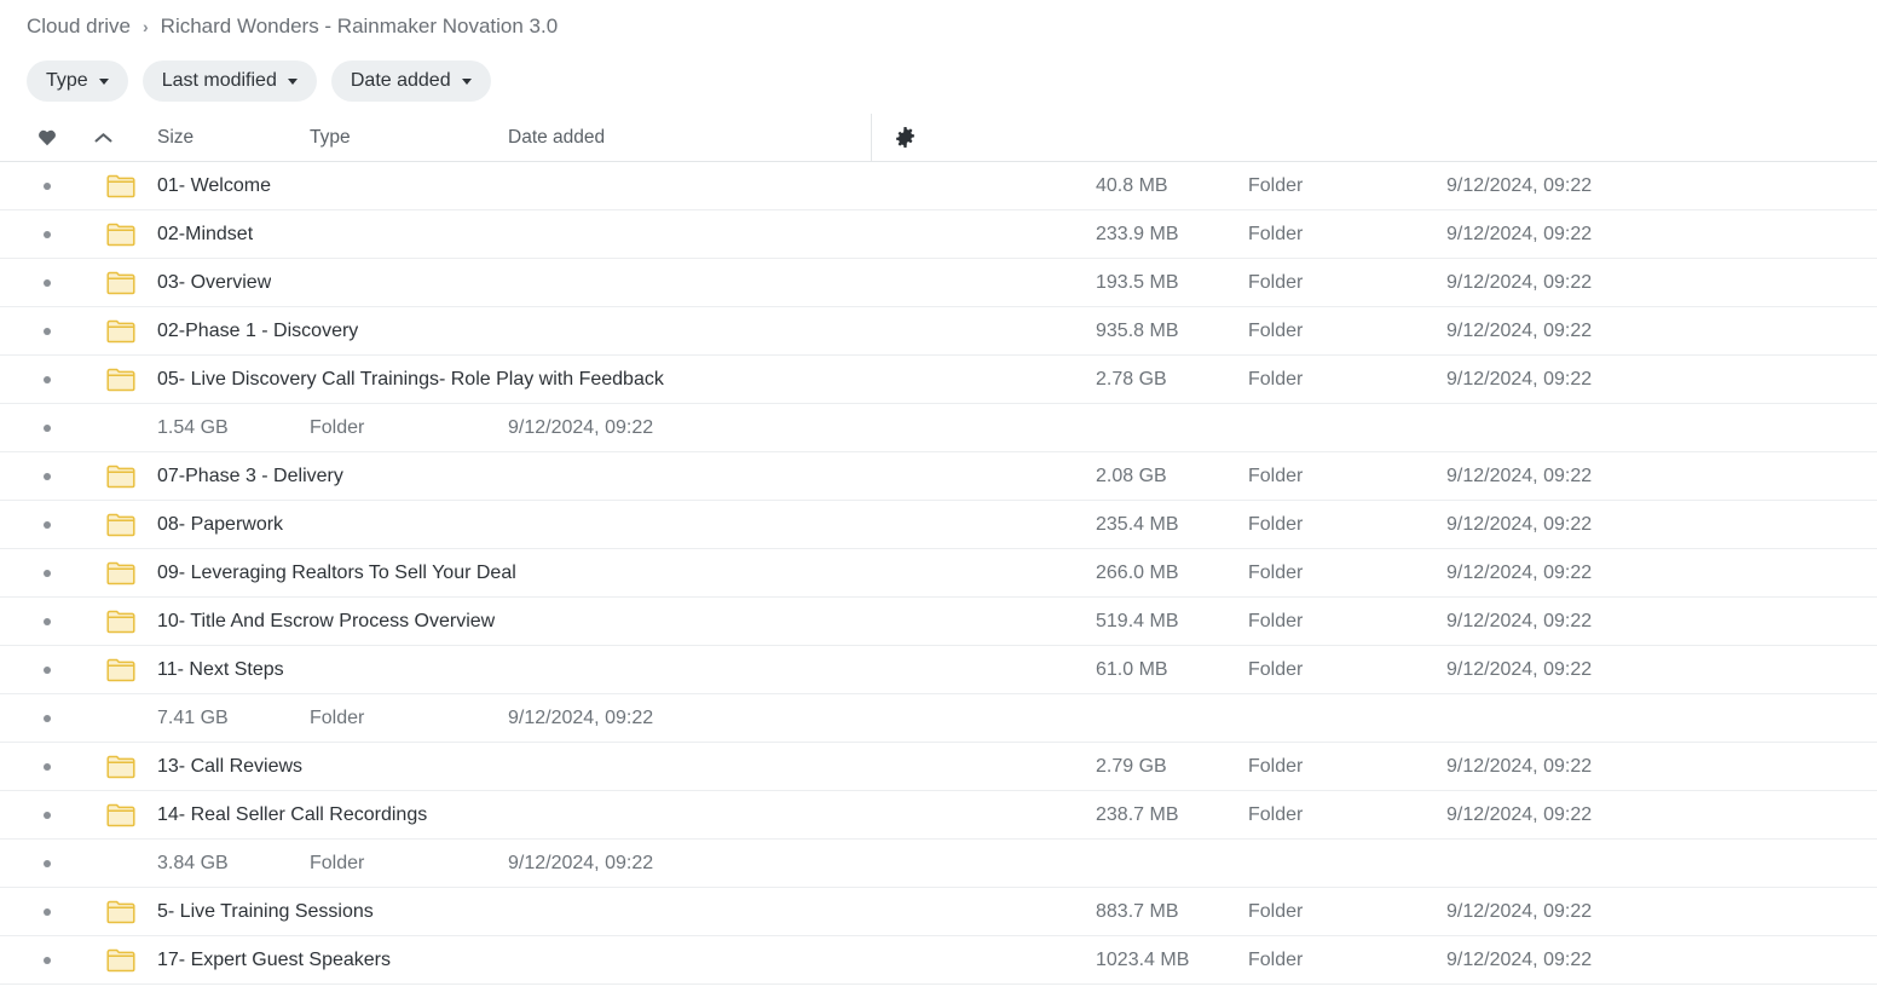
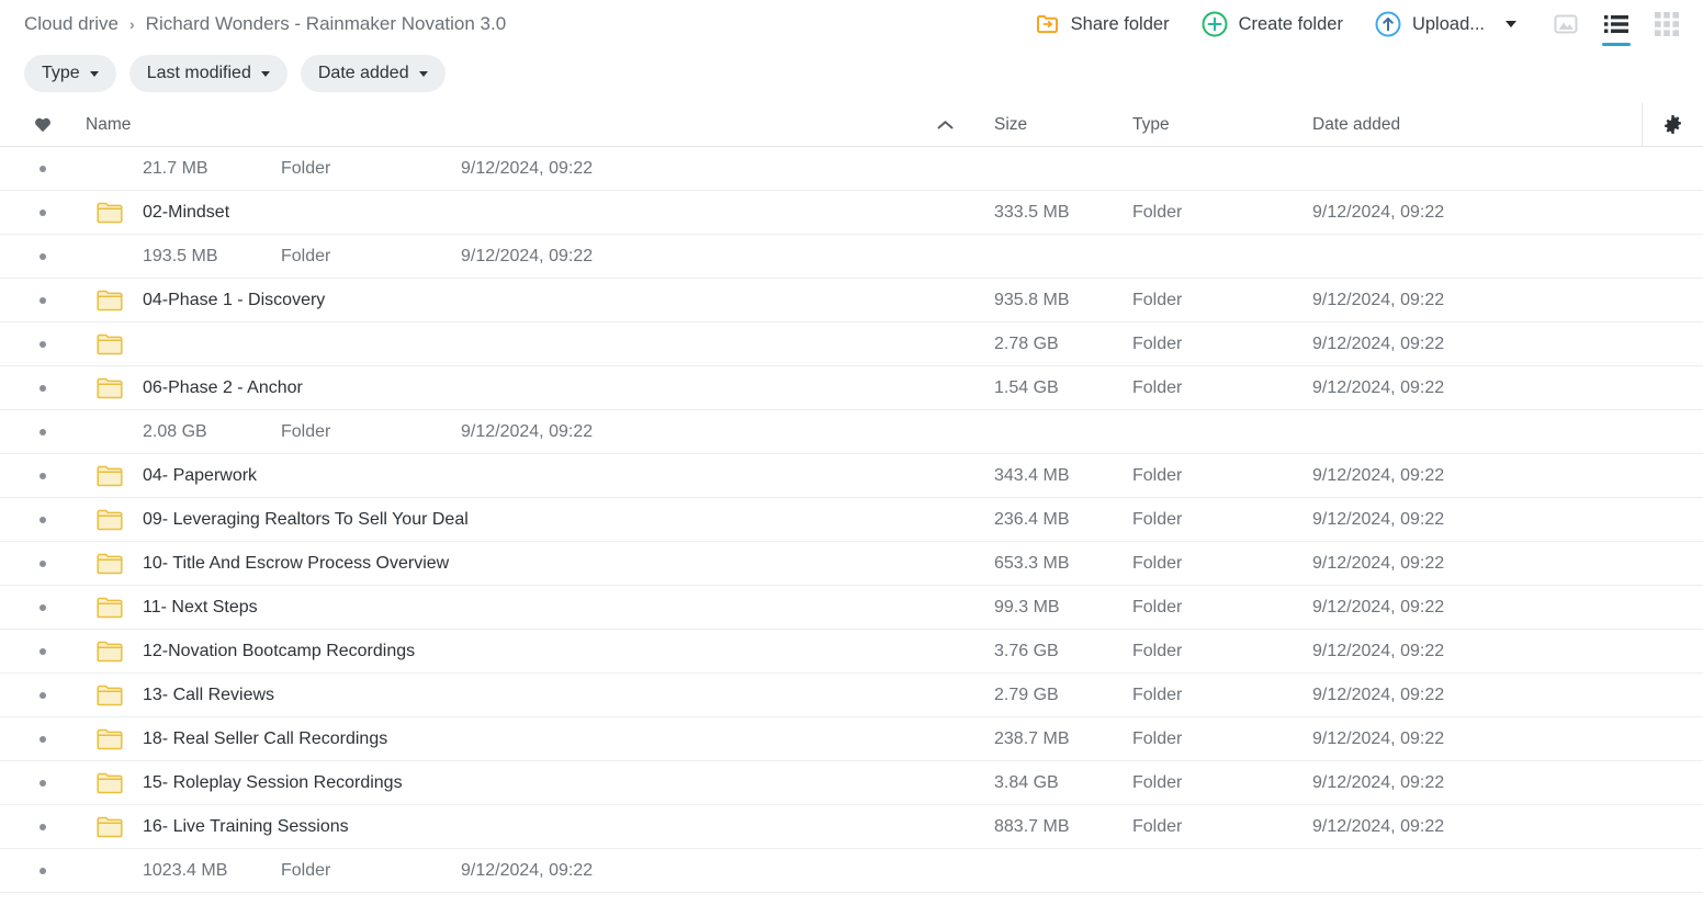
  Cloud drive
  ›
  Richard Wonders - Rainmaker Novation 3.0
+ Share folder
+ Create folder
+ Upload...
  Type
  Last modified
  Date added
+ Name
  Size
  Type
  Date added
- 01- Welcome
- 40.8 MB
+ 21.7 MB
  Folder
  9/12/2024, 09:22
  02-Mindset
- 233.9 MB
+ 333.5 MB
  Folder
  9/12/2024, 09:22
- 03- Overview
  193.5 MB
  Folder
  9/12/2024, 09:22
- 02-Phase 1 - Discovery
+ 04-Phase 1 - Discovery
  935.8 MB
  Folder
  9/12/2024, 09:22
- 05- Live Discovery Call Trainings- Role Play with Feedback
  2.78 GB
  Folder
  9/12/2024, 09:22
+ 06-Phase 2 - Anchor
  1.54 GB
  Folder
  9/12/2024, 09:22
- 07-Phase 3 - Delivery
  2.08 GB
  Folder
  9/12/2024, 09:22
- 08- Paperwork
+ 04- Paperwork
- 235.4 MB
+ 343.4 MB
  Folder
  9/12/2024, 09:22
  09- Leveraging Realtors To Sell Your Deal
- 266.0 MB
+ 236.4 MB
  Folder
  9/12/2024, 09:22
  10- Title And Escrow Process Overview
- 519.4 MB
+ 653.3 MB
  Folder
  9/12/2024, 09:22
  11- Next Steps
- 61.0 MB
+ 99.3 MB
  Folder
  9/12/2024, 09:22
+ 12-Novation Bootcamp Recordings
- 7.41 GB
+ 3.76 GB
  Folder
  9/12/2024, 09:22
  13- Call Reviews
  2.79 GB
  Folder
  9/12/2024, 09:22
- 14- Real Seller Call Recordings
+ 18- Real Seller Call Recordings
  238.7 MB
  Folder
  9/12/2024, 09:22
+ 15- Roleplay Session Recordings
  3.84 GB
  Folder
  9/12/2024, 09:22
- 5- Live Training Sessions
+ 16- Live Training Sessions
  883.7 MB
  Folder
  9/12/2024, 09:22
- 17- Expert Guest Speakers
  1023.4 MB
  Folder
  9/12/2024, 09:22
